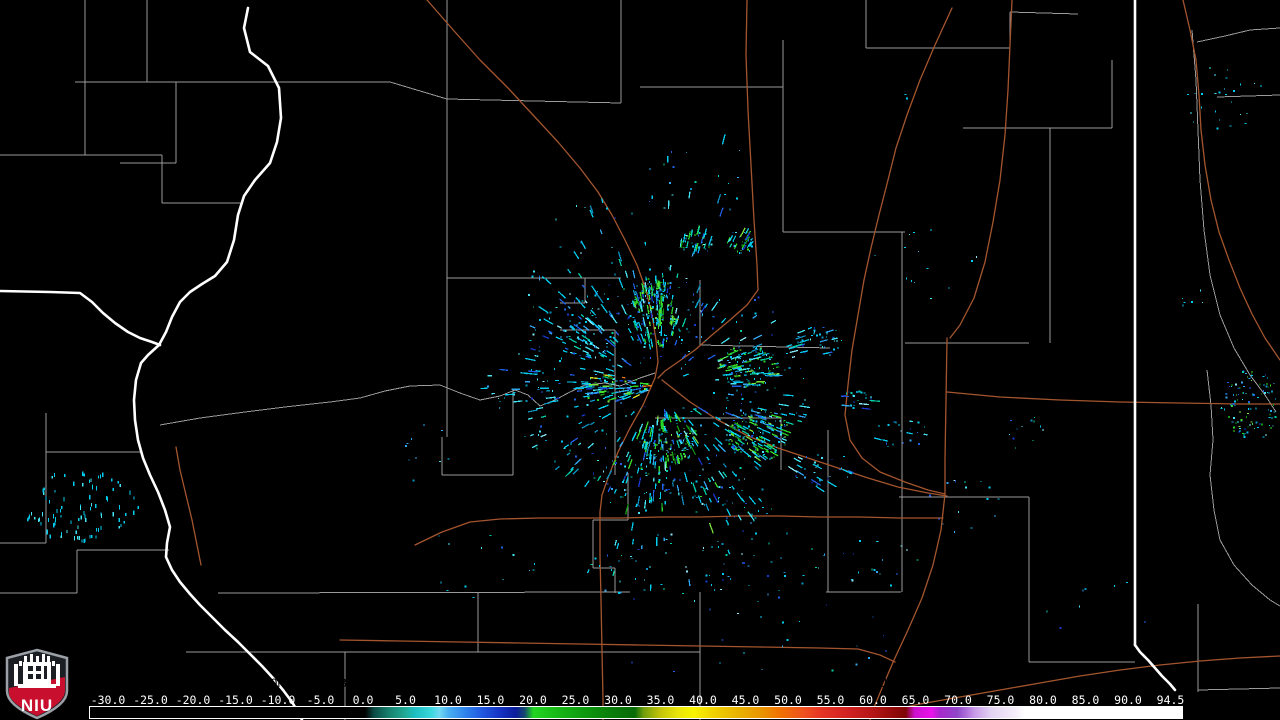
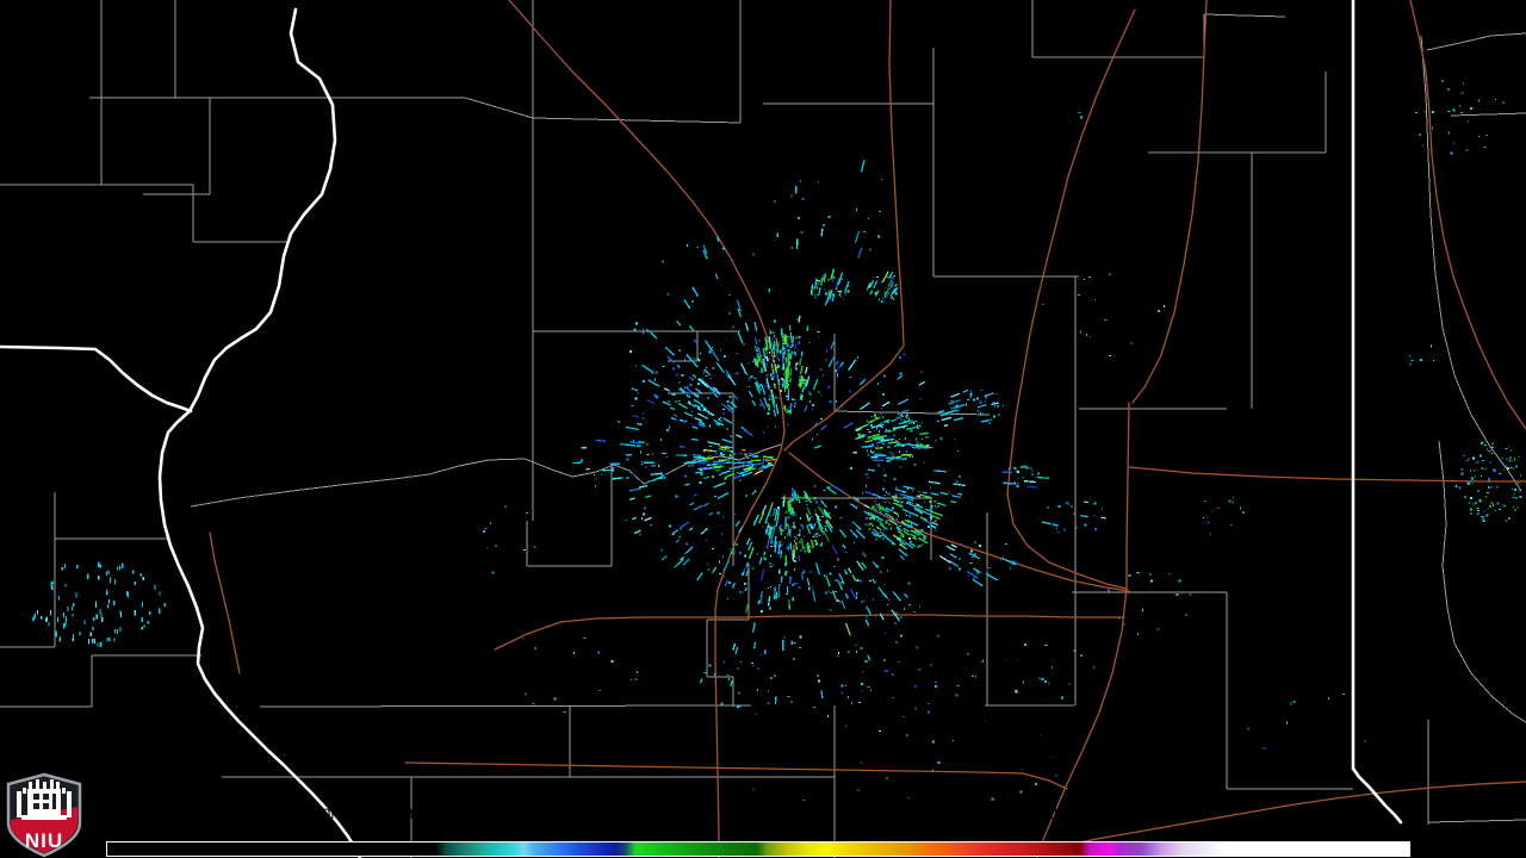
  KILX LONG RANGE BASE REFLECTIVITY (0.25KM / 256 LEVEL) (000000/0000 0.5 DEG) 2026-01-02 15:52 UTC ATLAS.NIU.EDU
- -30.0
- -25.0
- -20.0
- -15.0
- -10.0
- -5.0
- 0.0
- 5.0
- 10.0
- 15.0
- 20.0
- 25.0
- 30.0
- 35.0
- 40.0
- 45.0
- 50.0
- 55.0
- 60.0
- 65.0
- 70.0
- 75.0
- 80.0
- 85.0
- 90.0
- 94.5
  NIU
